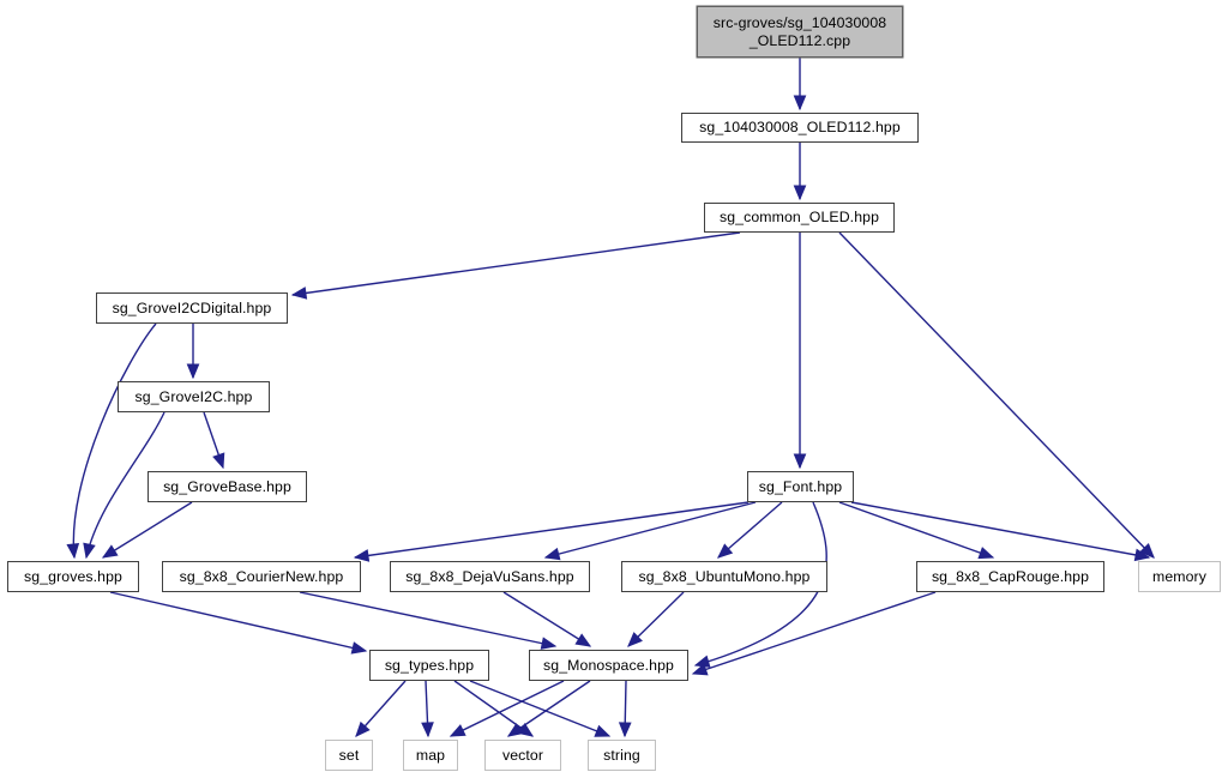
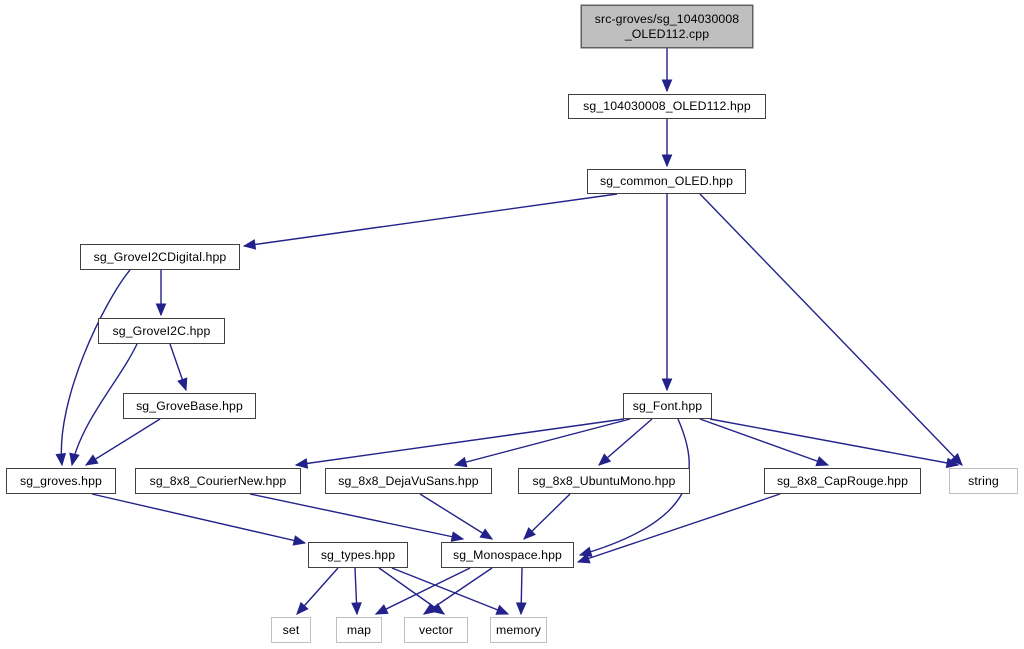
  src-groves/sg_104030008
  _OLED112.cpp
  sg_104030008_OLED112.hpp
  sg_common_OLED.hpp
  sg_GroveI2CDigital.hpp
  sg_GroveI2C.hpp
  sg_GroveBase.hpp
  sg_Font.hpp
  sg_groves.hpp
  sg_8x8_CourierNew.hpp
  sg_8x8_DejaVuSans.hpp
  sg_8x8_UbuntuMono.hpp
  sg_8x8_CapRouge.hpp
- memory
+ string
  sg_types.hpp
  sg_Monospace.hpp
  set
  map
  vector
- string
+ memory
